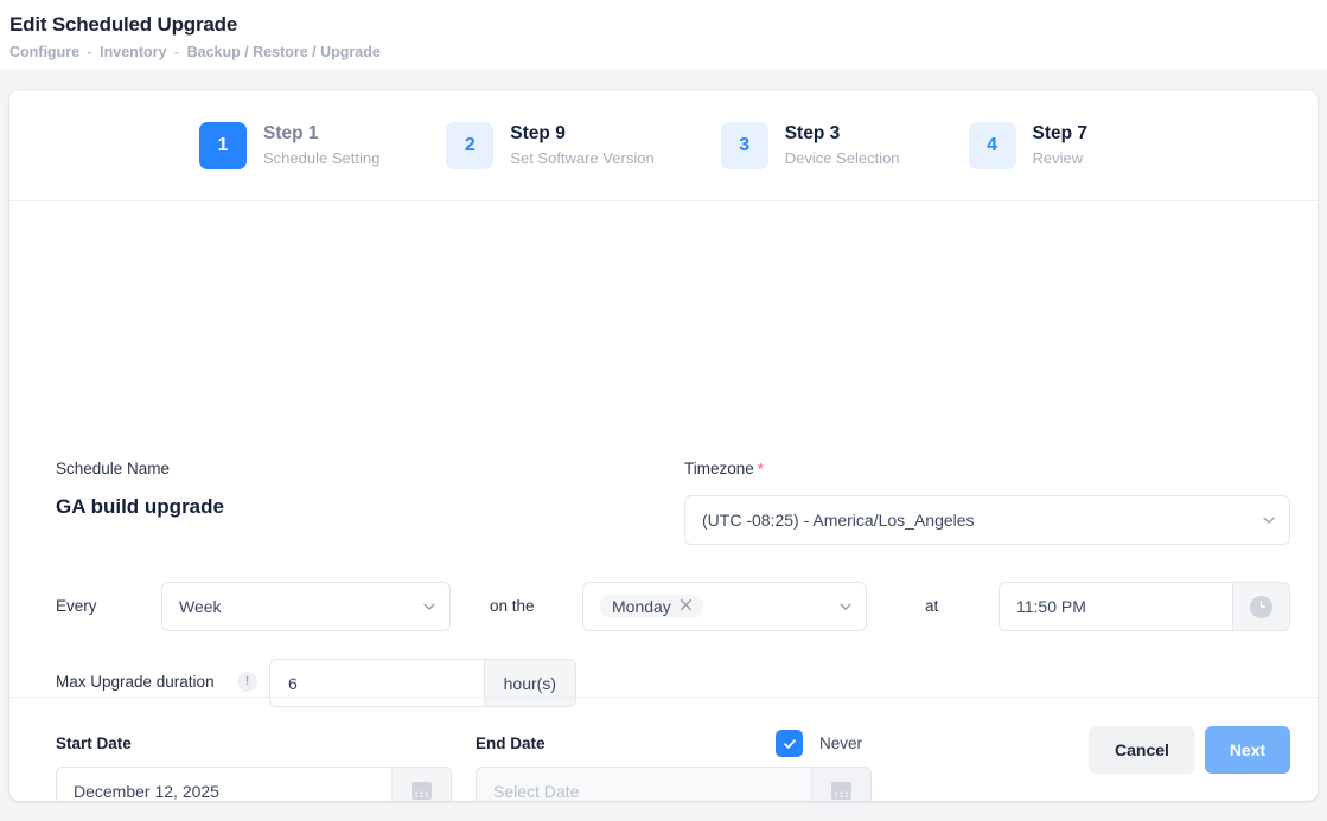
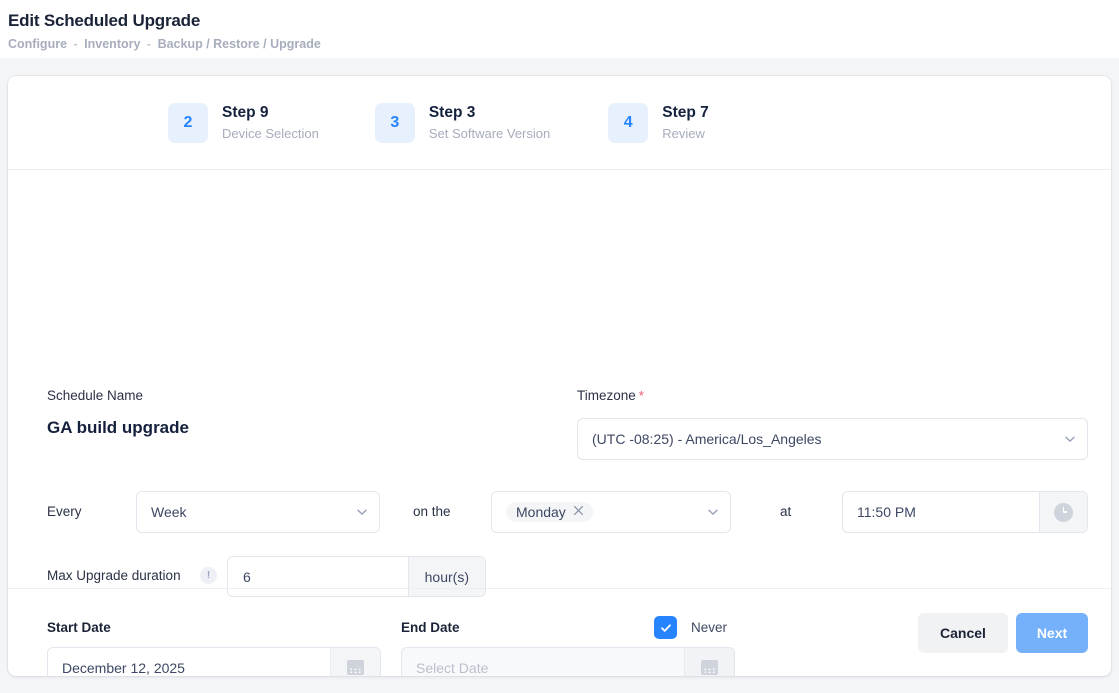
  Edit Scheduled Upgrade
  Configure - Inventory - Backup / Restore / Upgrade
- 1
- Step 1
- Schedule Setting
  2
  Step 9
- Set Software Version
+ Device Selection
  3
  Step 3
- Device Selection
+ Set Software Version
  4
  Step 7
  Review
  Schedule Name
  GA build upgrade
  Timezone *
  (UTC -08:25) - America/Los_Angeles
  Every
  Week
  on the
  Monday
  at
  11:50 PM
  Max Upgrade duration
  !
  6
  hour(s)
  Start Date
  December 12, 2025
  End Date
  Select Date
  Never
  Cancel
  Next
